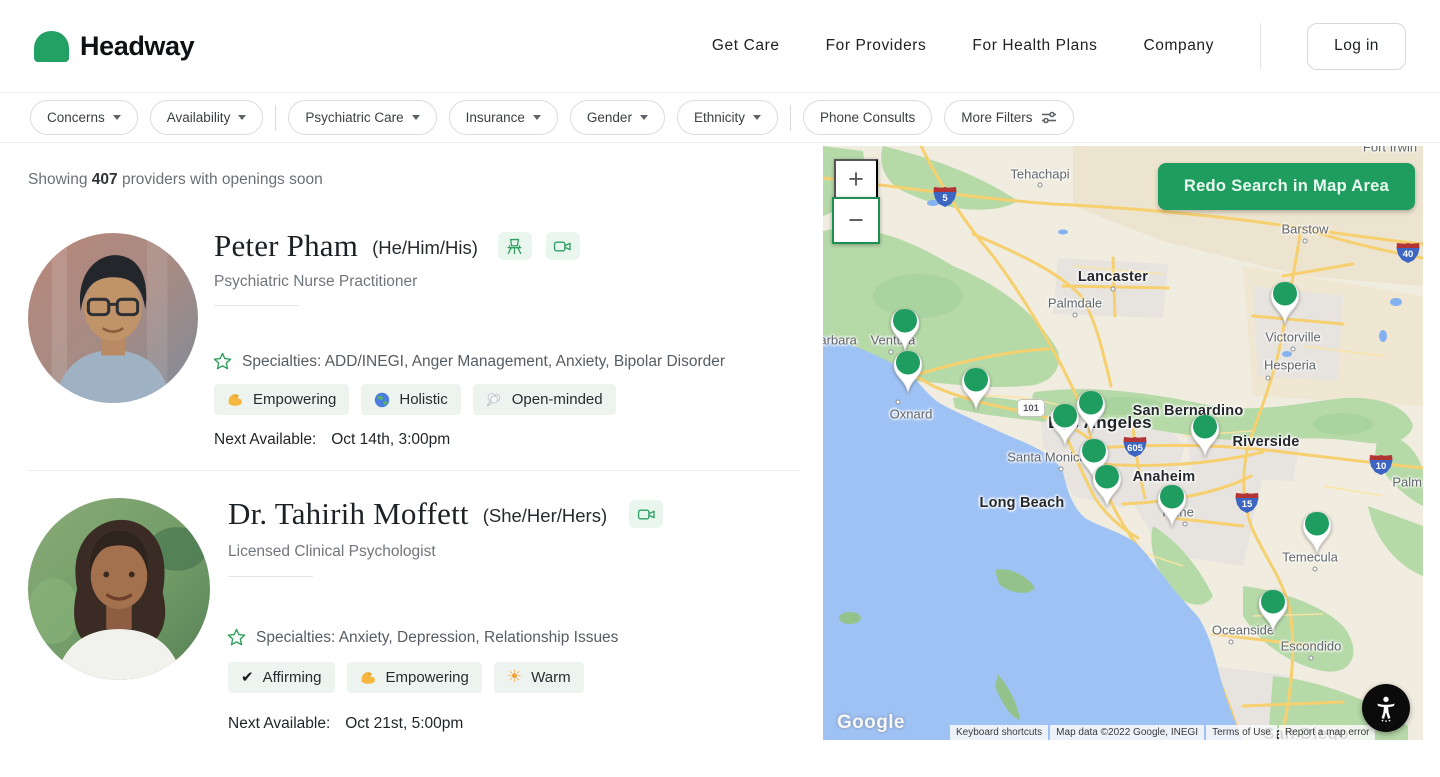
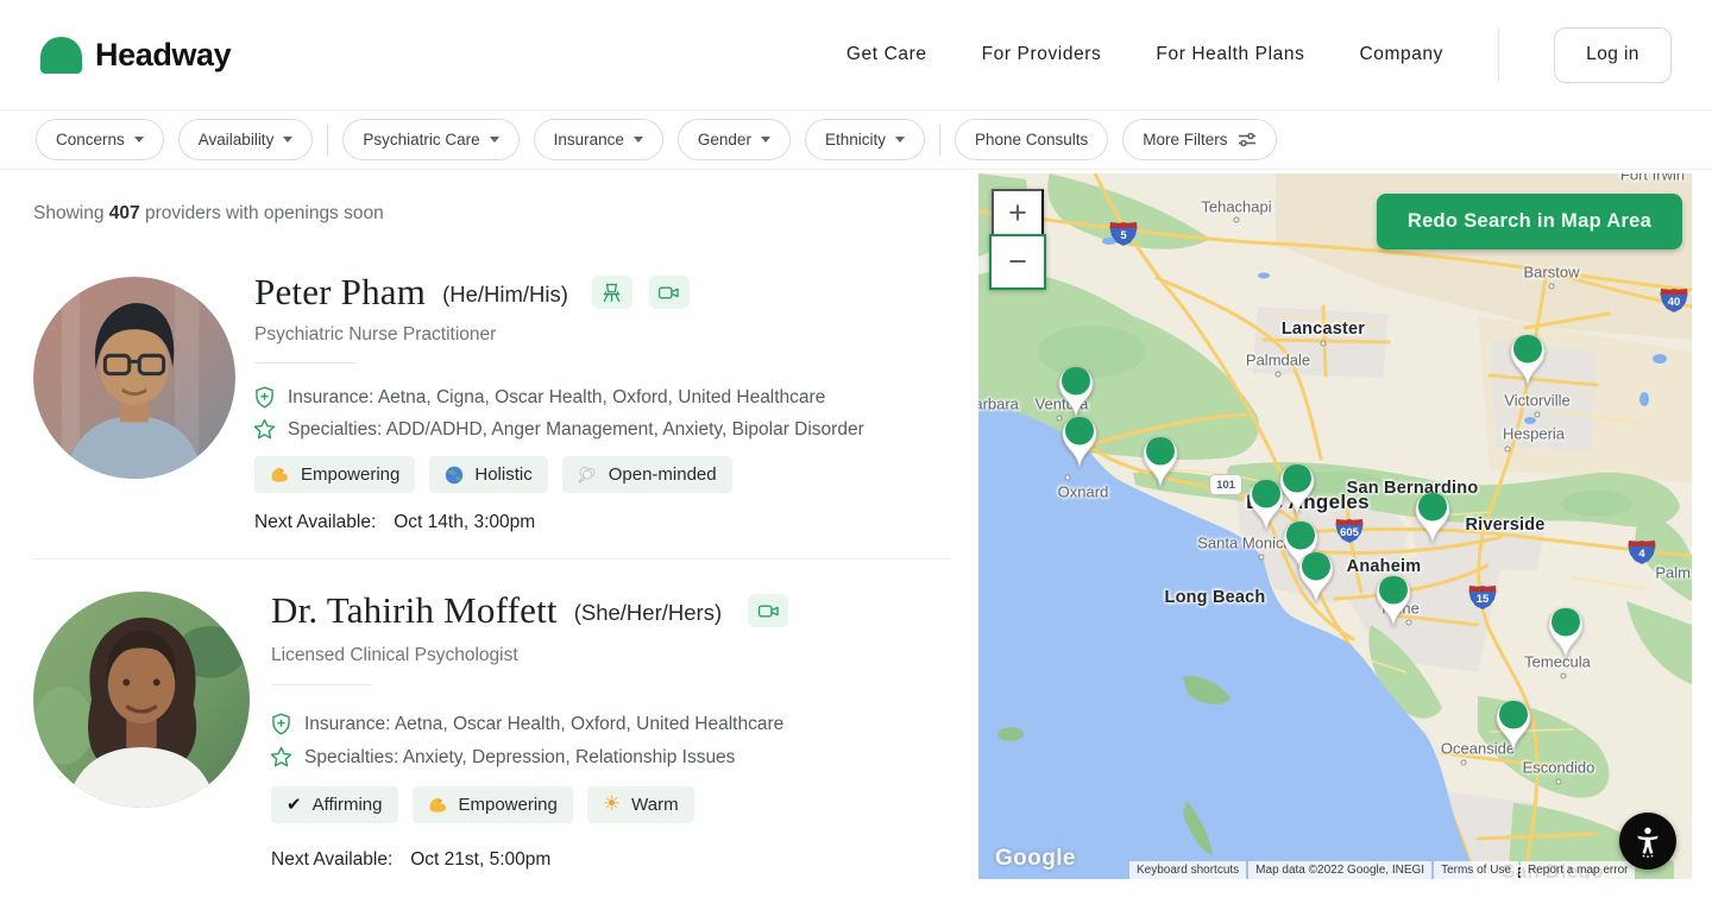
  Headway
  Get Care
  For Providers
  For Health Plans
  Company
  Log in
  Concerns
  Availability
  Psychiatric Care
  Insurance
  Gender
  Ethnicity
  Phone Consults
  More Filters
  Showing 407 providers with openings soon
  Peter Pham
  (He/Him/His)
  Psychiatric Nurse Practitioner
+ Insurance: Aetna, Cigna, Oscar Health, Oxford, United Healthcare
- Specialties: ADD/INEGI, Anger Management, Anxiety, Bipolar Disorder
+ Specialties: ADD/ADHD, Anger Management, Anxiety, Bipolar Disorder
  Empowering
  Holistic
  Open-minded
  Next Available:
  Oct 14th, 3:00pm
  Dr. Tahirih Moffett
  (She/Her/Hers)
  Licensed Clinical Psychologist
+ Insurance: Aetna, Oscar Health, Oxford, United Healthcare
  Specialties: Anxiety, Depression, Relationship Issues
  ✔
  Affirming
  Empowering
  ☀
  Warm
  Next Available:
  Oct 21st, 5:00pm
  Fort Irwin
  Tehachapi
  Barstow
  Lancaster
  Palmdale
  Victorville
  Hesperia
  San Bernardino
  Riverside
  Santa Monic
  Oxnard
  Venta
  Anaheim
  Long Beach
  Temecula
  Oceanside
  Escondido
  San Diego
  5
  40
  101
  605
- 10
+ 4
  15
  +
  −
  Redo Search in Map Area
  Google
  Keyboard shortcuts
  Map data ©2022 Google, INEGI
  Terms of Use
  Report a map error
